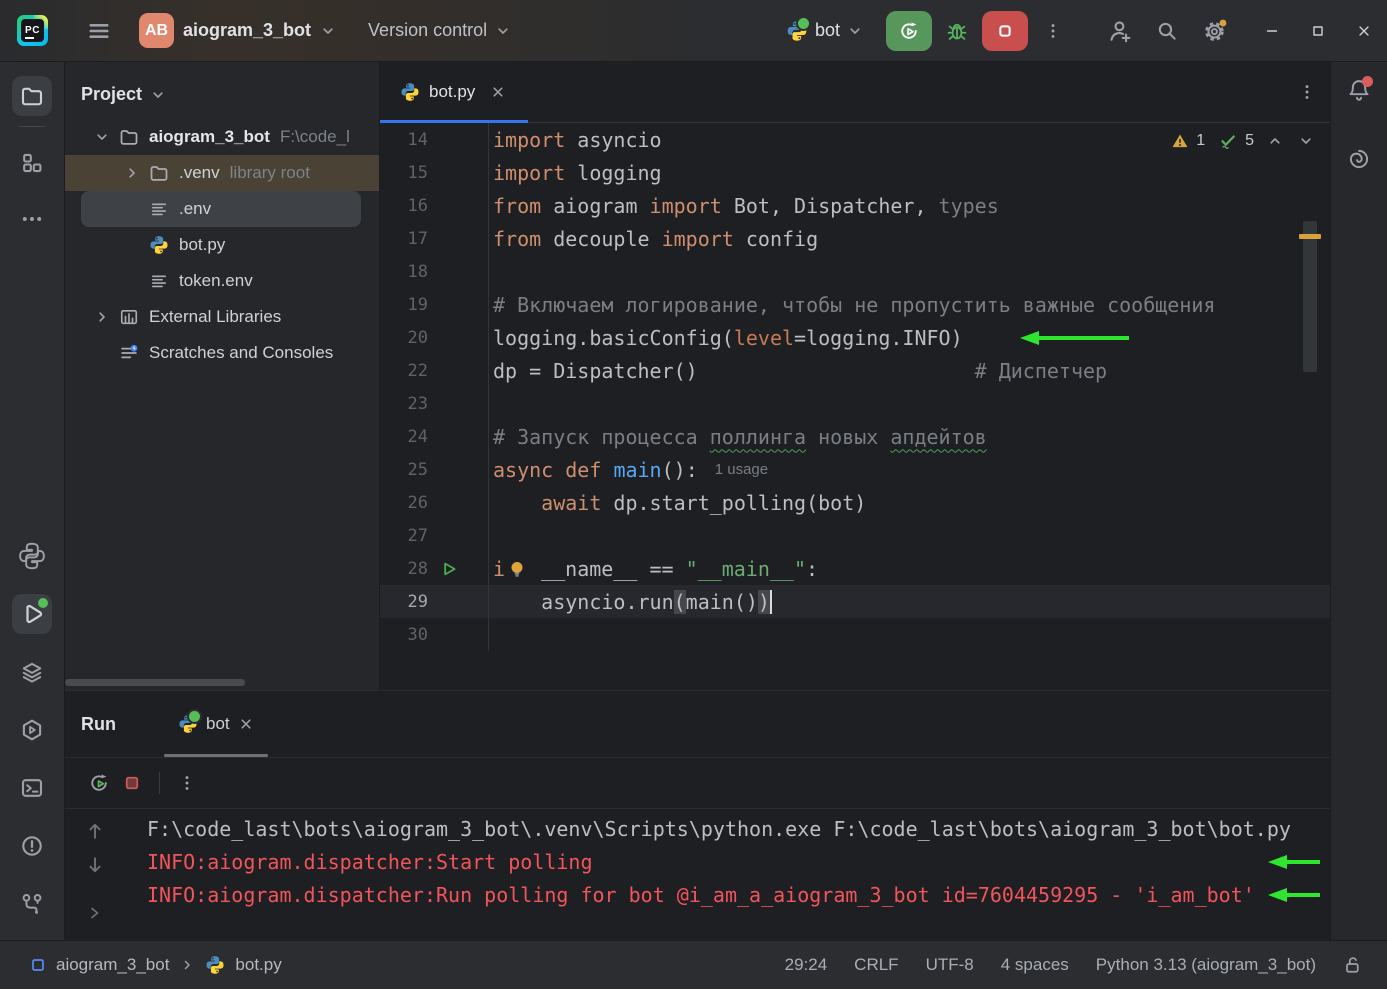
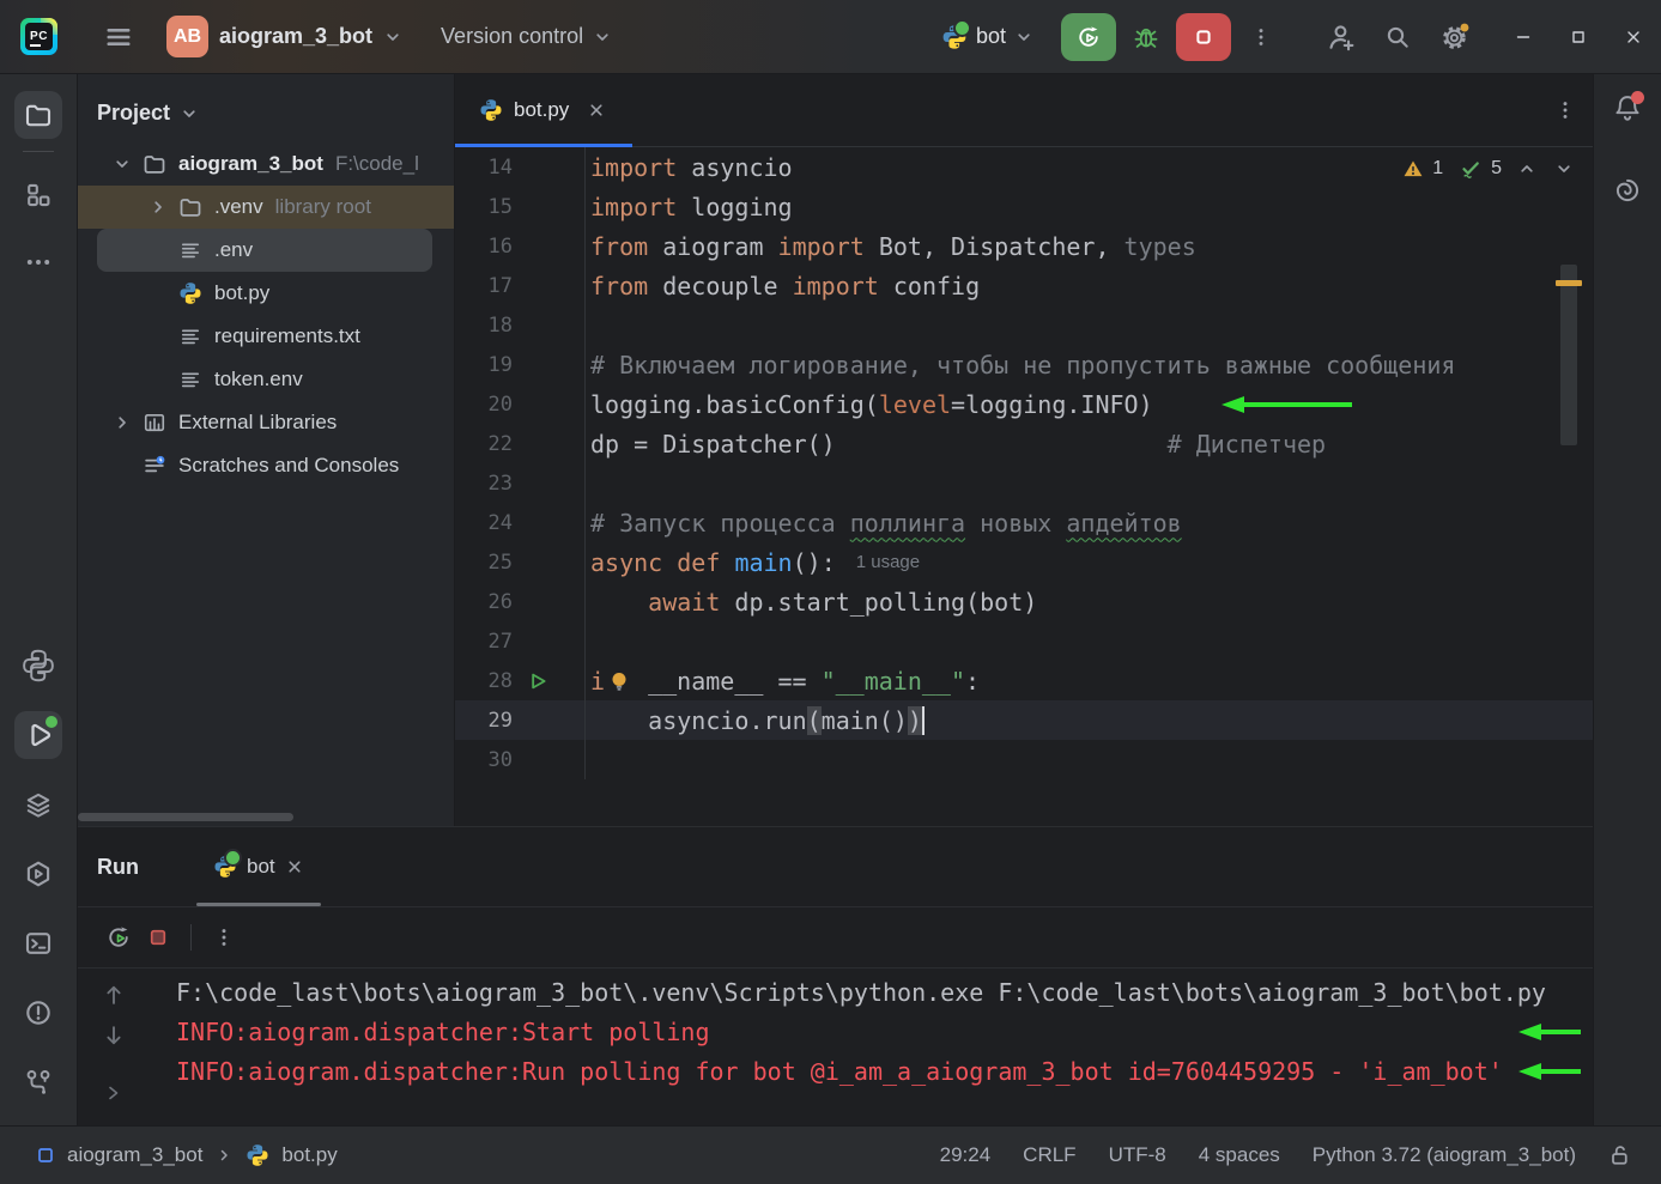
  PC
  AB
  aiogram_3_bot
  Version control
  bot
  Project
  aiogram_3_bot
  F:\code_l
  .venv
  library root
  .env
  bot.py
+ requirements.txt
  token.env
  External Libraries
  Scratches and Consoles
  bot.py
  14
  import
  asyncio
  15
  import
  logging
  16
  from
  aiogram
  import
  Bot, Dispatcher,
  types
  17
  from
  decouple
  import
  config
  18
  19
  # Включаем логирование, чтобы не пропустить важные сообщения
  20
  logging.basicConfig(
  level
  =logging.INFO)
  22
  dp = Dispatcher()
  # Диспетчер
  23
  24
  # Запуск процесса
  поллинга
  новых
  апдейтов
  25
  async
  def
  main
  ():
  1 usage
  26
  await
  dp.start_polling(bot)
  27
  28
  i
  __name__ ==
  "__main__"
  :
  29
  asyncio.run
  (
  main()
  )
  30
  1
  5
  Run
  bot
  F:\code_last\bots\aiogram_3_bot\.venv\Scripts\python.exe F:\code_last\bots\aiogram_3_bot\bot.py
  INFO:aiogram.dispatcher:Start polling
  INFO:aiogram.dispatcher:Run polling for bot @i_am_a_aiogram_3_bot id=7604459295 - 'i_am_bot'
  aiogram_3_bot
  bot.py
  29:24
  CRLF
  UTF-8
  4 spaces
- Python 3.13 (aiogram_3_bot)
+ Python 3.72 (aiogram_3_bot)
